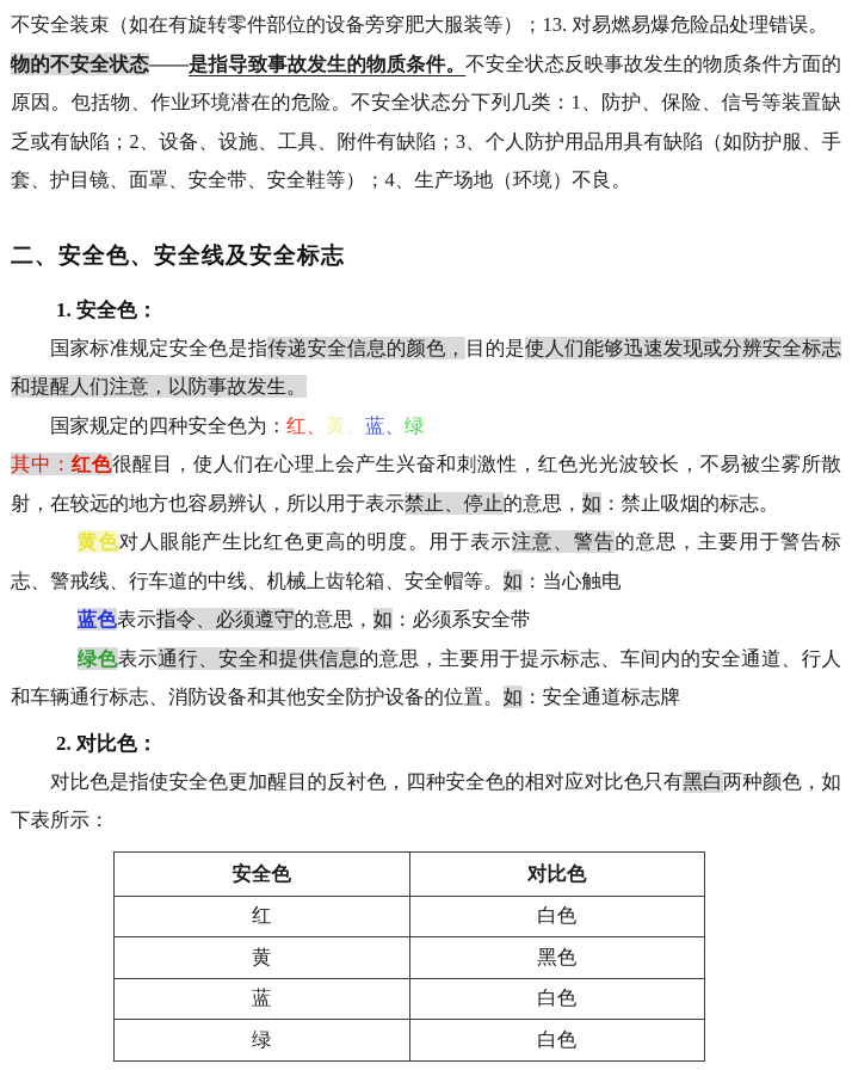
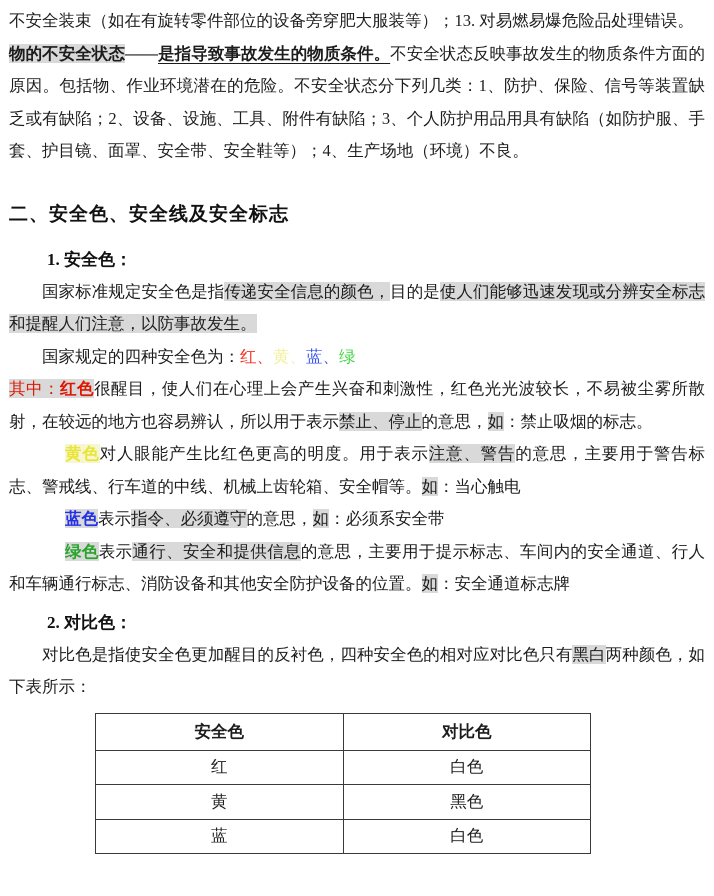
  不安全装束（如在有旋转零件部位的设备旁穿肥大服装等）；13. 对易燃易爆危险品处理错误。
  物的不安全状态——是指导致事故发生的物质条件。不安全状态反映事故发生的物质条件方面的原因。包括物、作业环境潜在的危险。不安全状态分下列几类：1、防护、保险、信号等装置缺乏或有缺陷；2、设备、设施、工具、附件有缺陷；3、个人防护用品用具有缺陷（如防护服、手套、护目镜、面罩、安全带、安全鞋等）；4、生产场地（环境）不良。
  二、安全色、安全线及安全标志
  1. 安全色：
  国家标准规定安全色是指传递安全信息的颜色，目的是使人们能够迅速发现或分辨安全标志和提醒人们注意，以防事故发生。
  国家规定的四种安全色为：红、黄、蓝、绿
  其中：红色很醒目，使人们在心理上会产生兴奋和刺激性，红色光光波较长，不易被尘雾所散射，在较远的地方也容易辨认，所以用于表示禁止、停止的意思，如：禁止吸烟的标志。
  黄色对人眼能产生比红色更高的明度。用于表示注意、警告的意思，主要用于警告标志、警戒线、行车道的中线、机械上齿轮箱、安全帽等。如：当心触电
  蓝色表示指令、必须遵守的意思，如：必须系安全带
  绿色表示通行、安全和提供信息的意思，主要用于提示标志、车间内的安全通道、行人和车辆通行标志、消防设备和其他安全防护设备的位置。如：安全通道标志牌
  2. 对比色：
  对比色是指使安全色更加醒目的反衬色，四种安全色的相对应对比色只有黑白两种颜色，如下表所示：
  安全色	对比色
  红	白色
  黄	黑色
  蓝	白色
- 绿	白色
